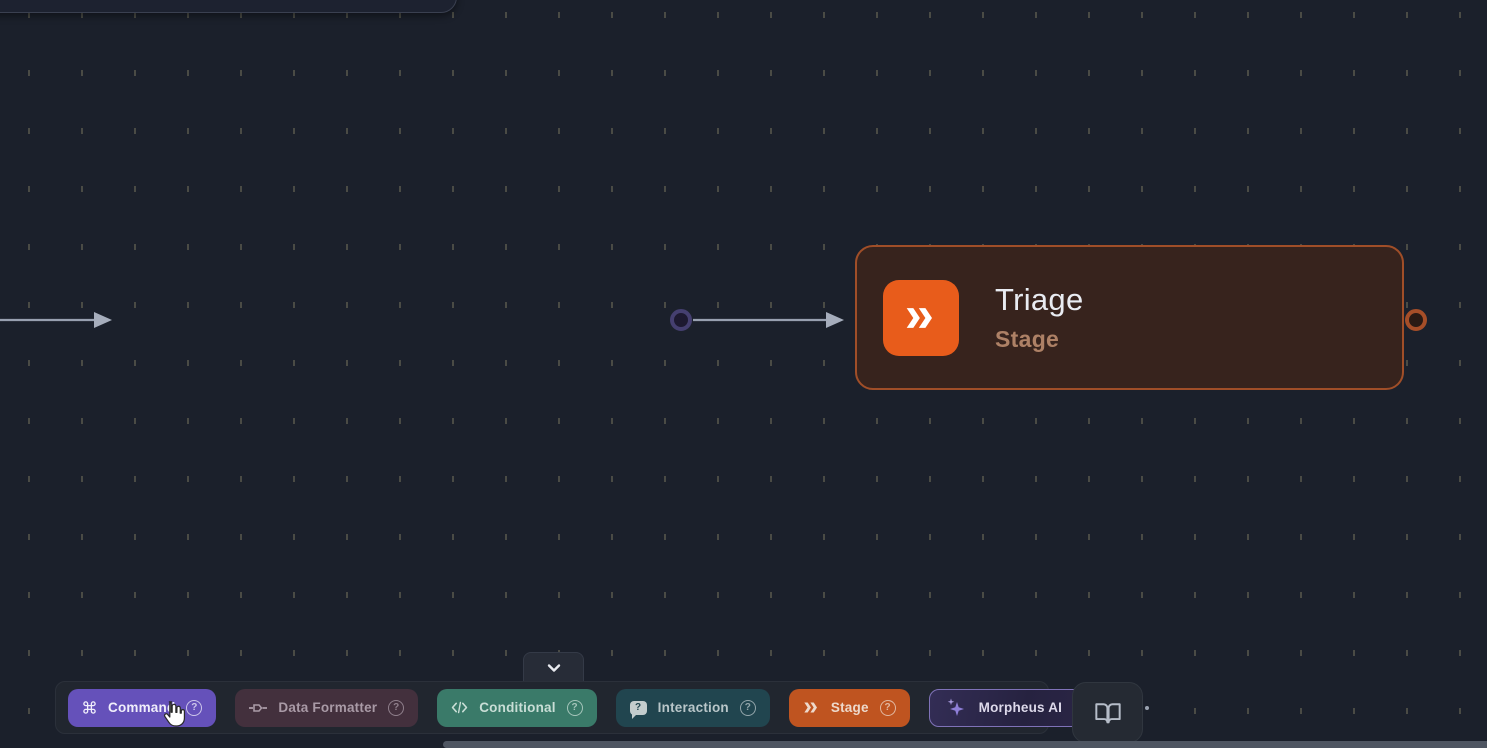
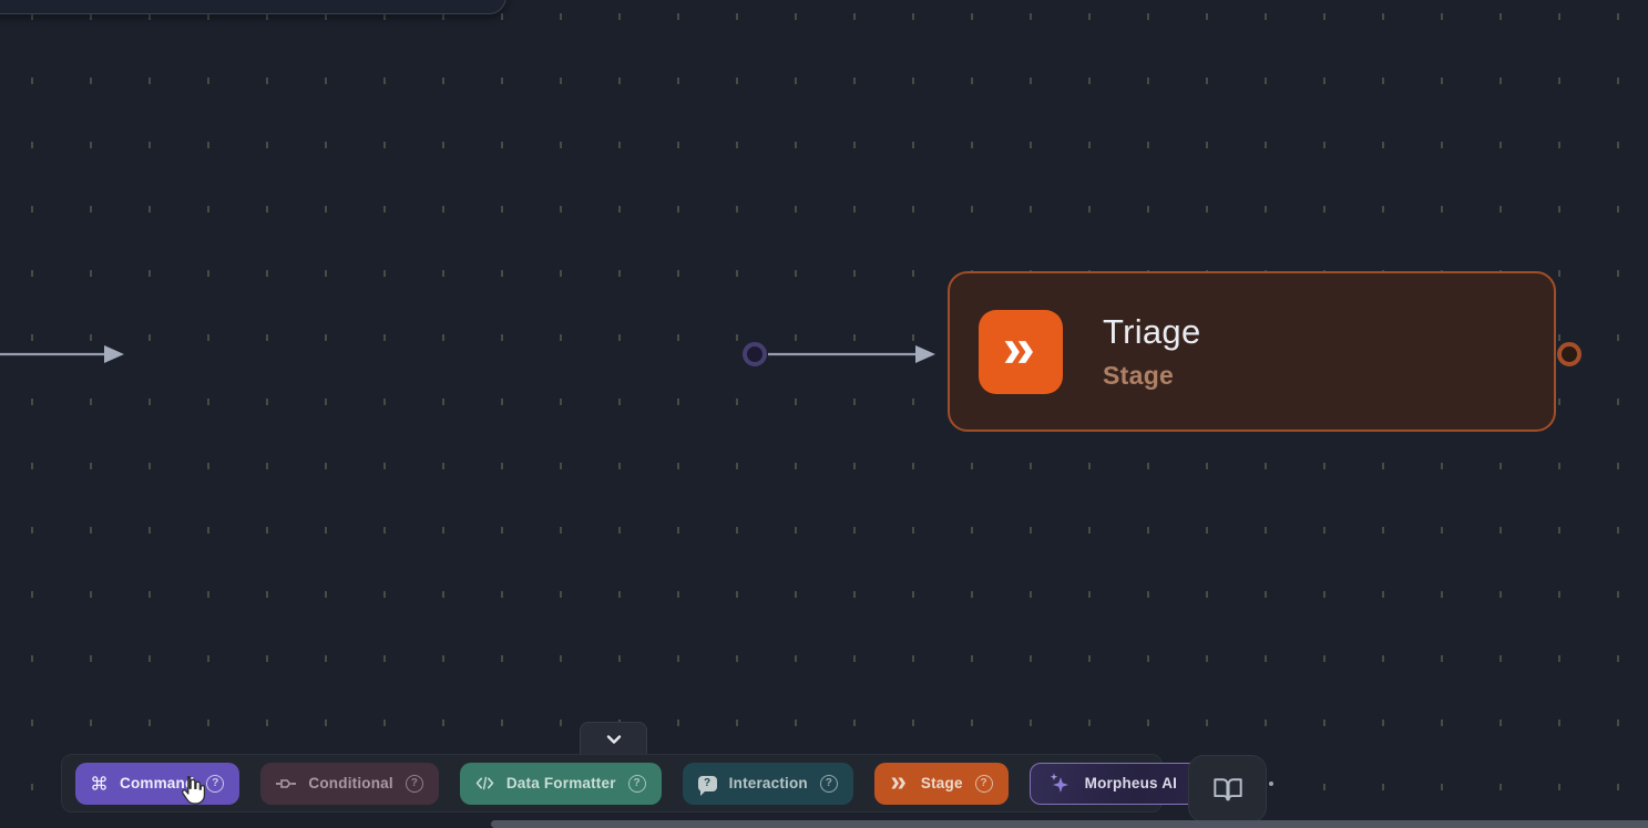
  Triage
  Stage
  Comman
  ?
- Data Formatter
+ Conditional
  ?
- Conditional
+ Data Formatter
  ?
  ?
  Interaction
  ?
  Stage
  ?
  Morpheus AI
